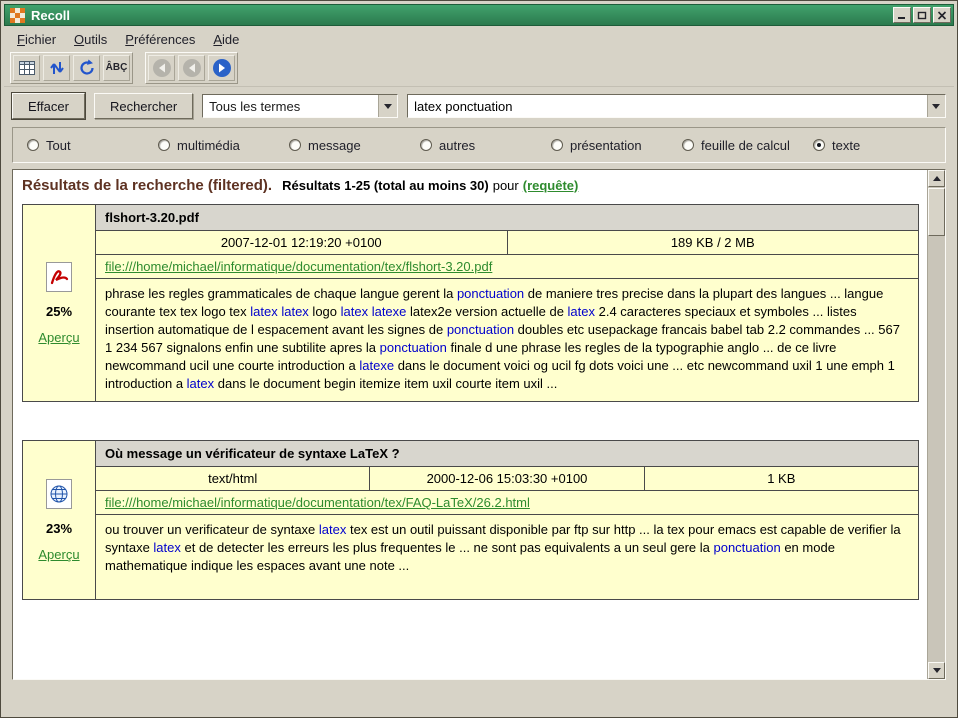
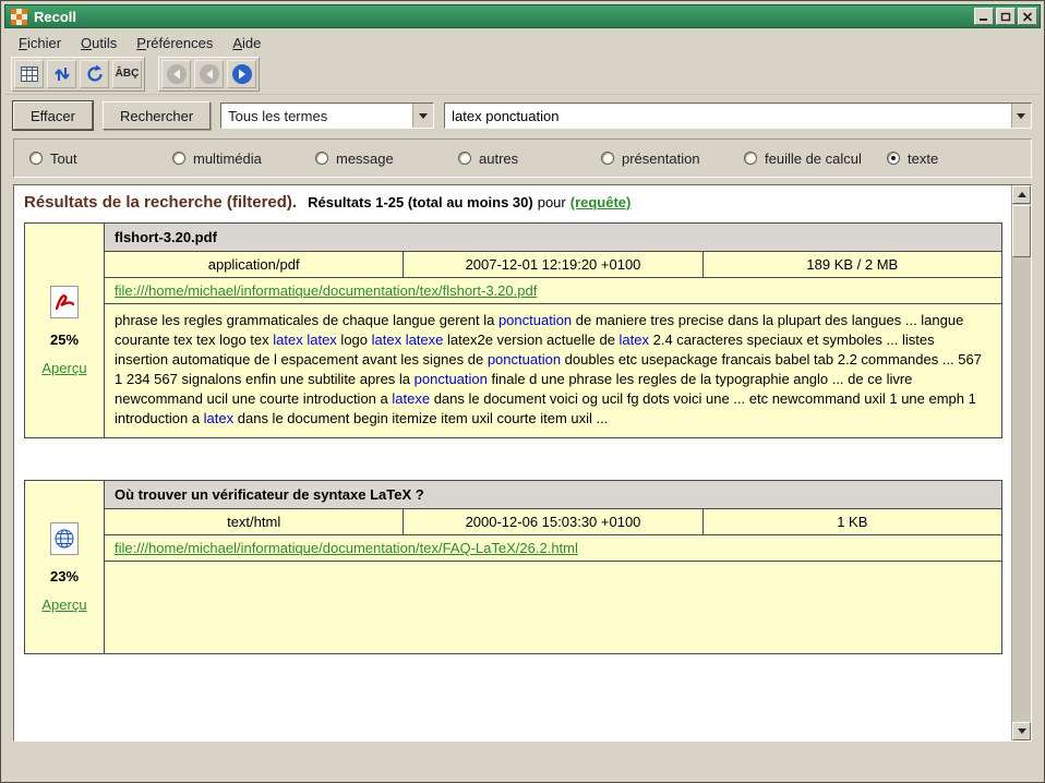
  Recoll
  Fichier
  Outils
  Préférences
  Aide
  ÂBÇ
  Effacer
  Rechercher
  Tous les termes
  latex ponctuation
  Tout
  multimédia
  message
  autres
  présentation
  feuille de calcul
  texte
  Résultats de la recherche (filtered). Résultats 1-25 (total au moins 30) pour (requête)
  25%
  Aperçu
  flshort-3.20.pdf
+ application/pdf
  2007-12-01 12:19:20 +0100
  189 KB / 2 MB
  file:///home/michael/informatique/documentation/tex/flshort-3.20.pdf
  phrase les regles grammaticales de chaque langue gerent la ponctuation de maniere tres precise dans la plupart des langues ... langue courante tex tex logo tex latex latex logo latex latexe latex2e version actuelle de latex 2.4 caracteres speciaux et symboles ... listes insertion automatique de l espacement avant les signes de ponctuation doubles etc usepackage francais babel tab 2.2 commandes ... 567 1 234 567 signalons enfin une subtilite apres la ponctuation finale d une phrase les regles de la typographie anglo ... de ce livre newcommand ucil une courte introduction a latexe dans le document voici og ucil fg dots voici une ... etc newcommand uxil 1 une emph 1 introduction a latex dans le document begin itemize item uxil courte item uxil ...
  23%
  Aperçu
- Où message un vérificateur de syntaxe LaTeX ?
+ Où trouver un vérificateur de syntaxe LaTeX ?
  text/html
  2000-12-06 15:03:30 +0100
  1 KB
  file:///home/michael/informatique/documentation/tex/FAQ-LaTeX/26.2.html
- ou trouver un verificateur de syntaxe latex tex est un outil puissant disponible par ftp sur http ... la tex pour emacs est capable de verifier la syntaxe latex et de detecter les erreurs les plus frequentes le ... ne sont pas equivalents a un seul gere la ponctuation en mode mathematique indique les espaces avant une note ...
